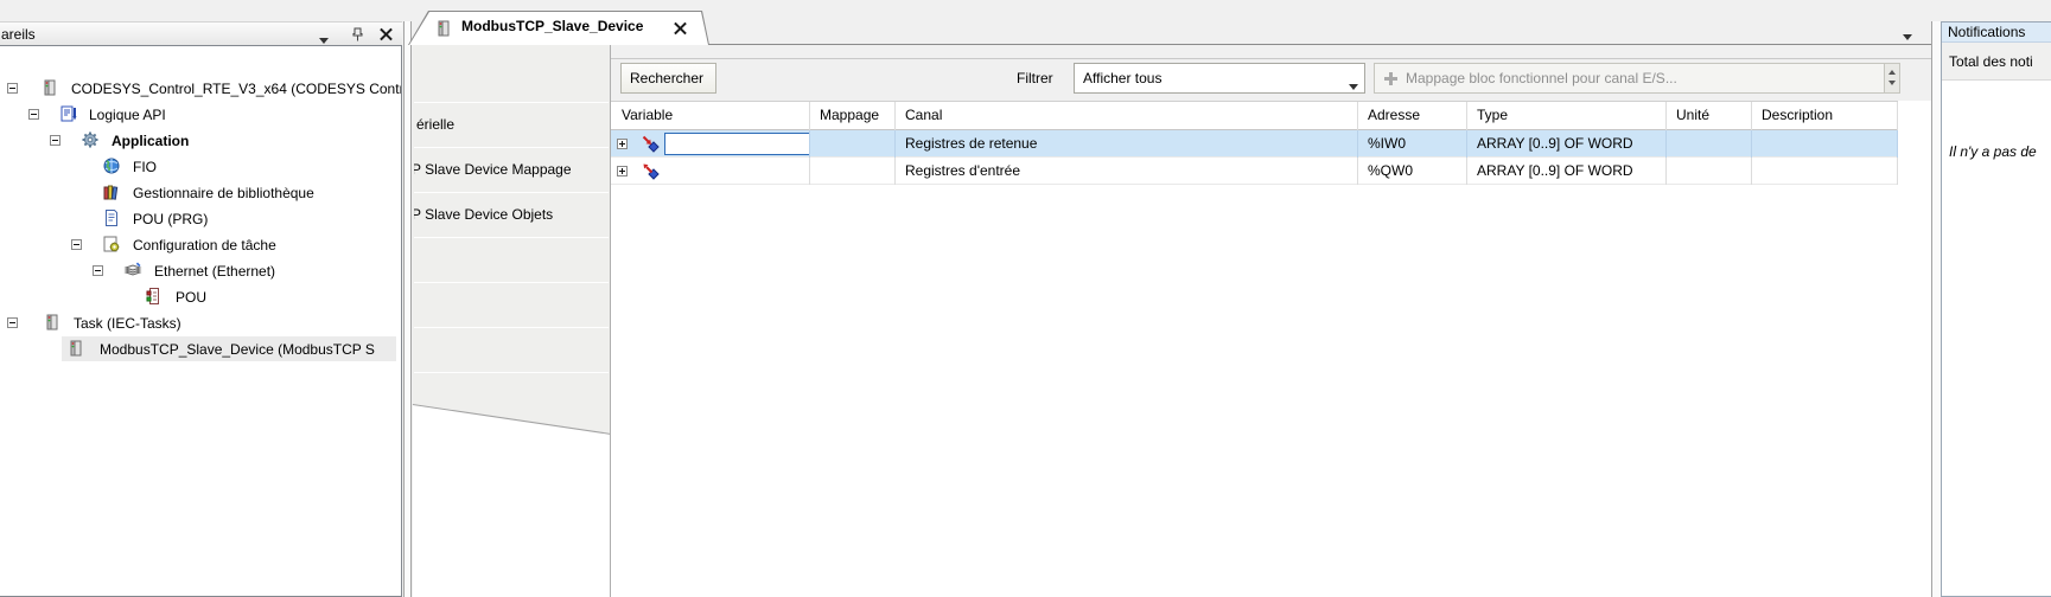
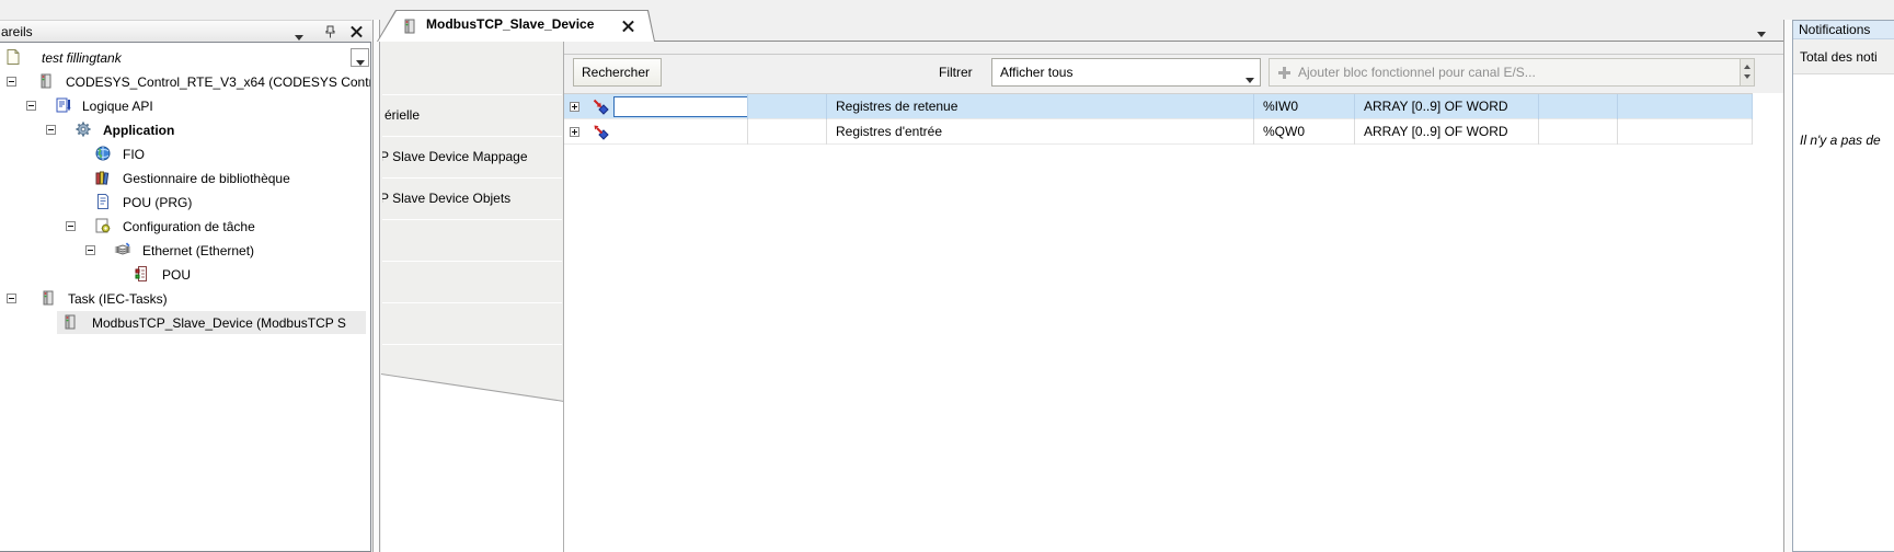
  areils
+ test fillingtank
  CODESYS_Control_RTE_V3_x64 (CODESYS Cont
  Logique API
  Application
  FIO
  Gestionnaire de bibliothèque
  POU (PRG)
  Configuration de tâche
  Ethernet (Ethernet)
  POU
  Task (IEC-Tasks)
  ModbusTCP_Slave_Device (ModbusTCP S
  ModbusTCP_Slave_Device
  érielle
  P Slave Device Mappage
  P Slave Device Objets
  Rechercher
  Filtrer
  Afficher tous
- Mappage bloc fonctionnel pour canal E/S...
+ Ajouter bloc fonctionnel pour canal E/S...
- Variable
- Mappage
- Canal
- Adresse
- Type
- Unité
- Description
  Registres de retenue
  %IW0
  ARRAY [0..9] OF WORD
  Registres d'entrée
  %QW0
  ARRAY [0..9] OF WORD
  Notifications
  Total des noti
  Il n'y a pas de
